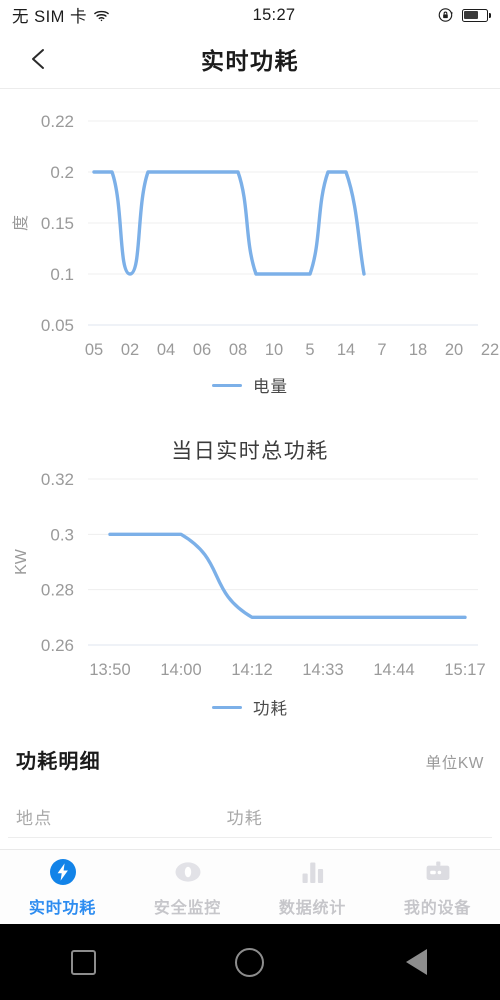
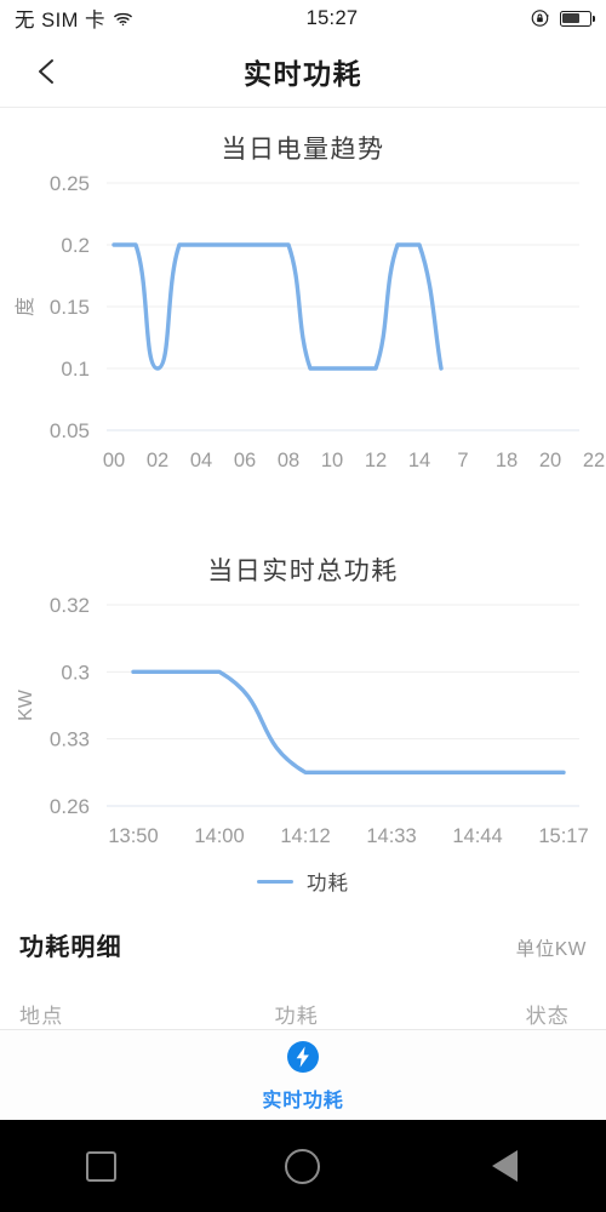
  无 SIM 卡
  15:27
  实时功耗
+ 当日电量趋势
- 0.22
+ 0.25
  0.2
  0.15
  0.1
  0.05
- 05
+ 00
  02
  04
  06
  08
  10
- 5
+ 12
  14
  7
  18
  20
  22
- 电量
  当日实时总功耗
  0.32
  0.3
- 0.28
+ 0.33
  0.26
  13:50
  14:00
  14:12
  14:33
  14:44
  15:17
  功耗
  功耗明细
  单位KW
  地点
  功耗
+ 状态
  实时功耗
- 安全监控
- 数据统计
- 我的设备
